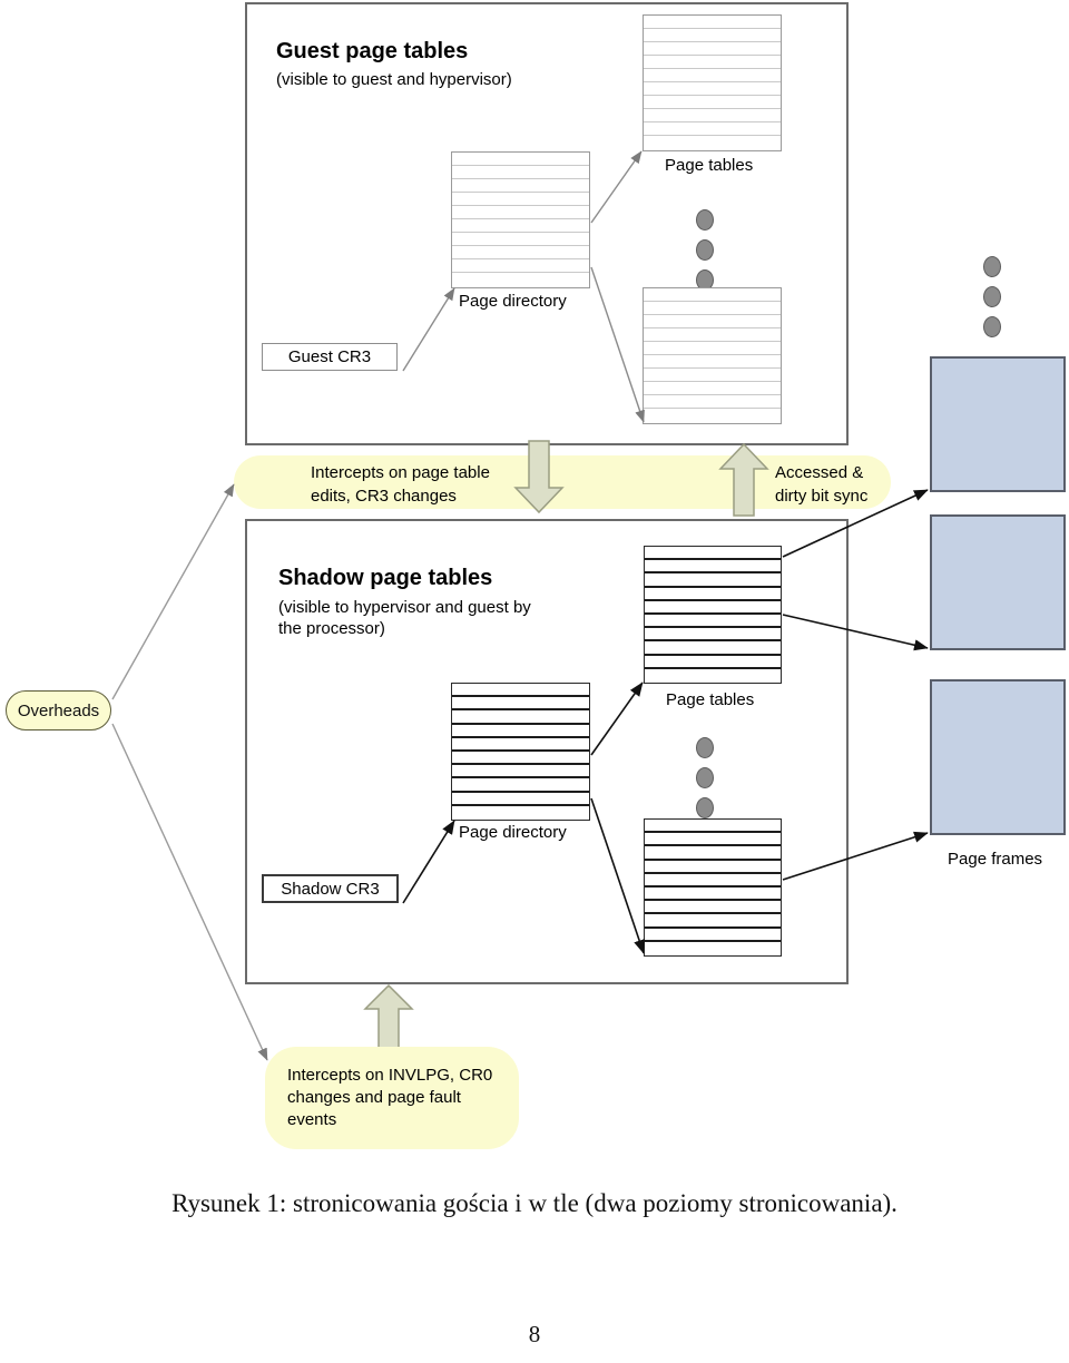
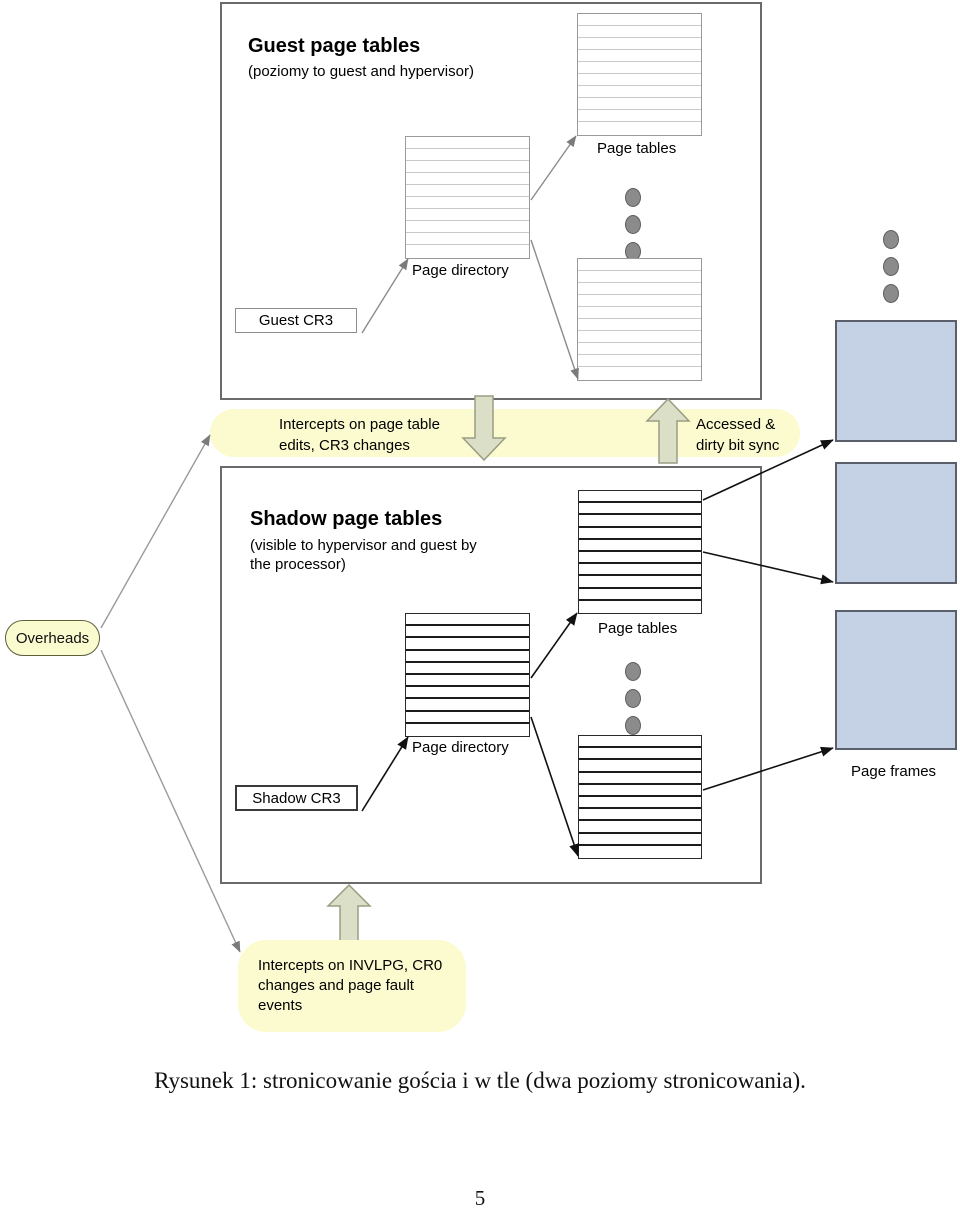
  Guest page tables
- (visible to guest and hypervisor)
+ (poziomy to guest and hypervisor)
  Page tables
  Page directory
  Guest CR3
  Intercepts on page table
  edits, CR3 changes
  Accessed &
  dirty bit sync
  Shadow page tables
  (visible to hypervisor and guest by
  the processor)
  Page tables
  Page directory
  Shadow CR3
  Page frames
  Intercepts on INVLPG, CR0
  changes and page fault
  events
  Overheads
- Rysunek 1: stronicowania gościa i w tle (dwa poziomy stronicowania).
+ Rysunek 1: stronicowanie gościa i w tle (dwa poziomy stronicowania).
- 8
+ 5
